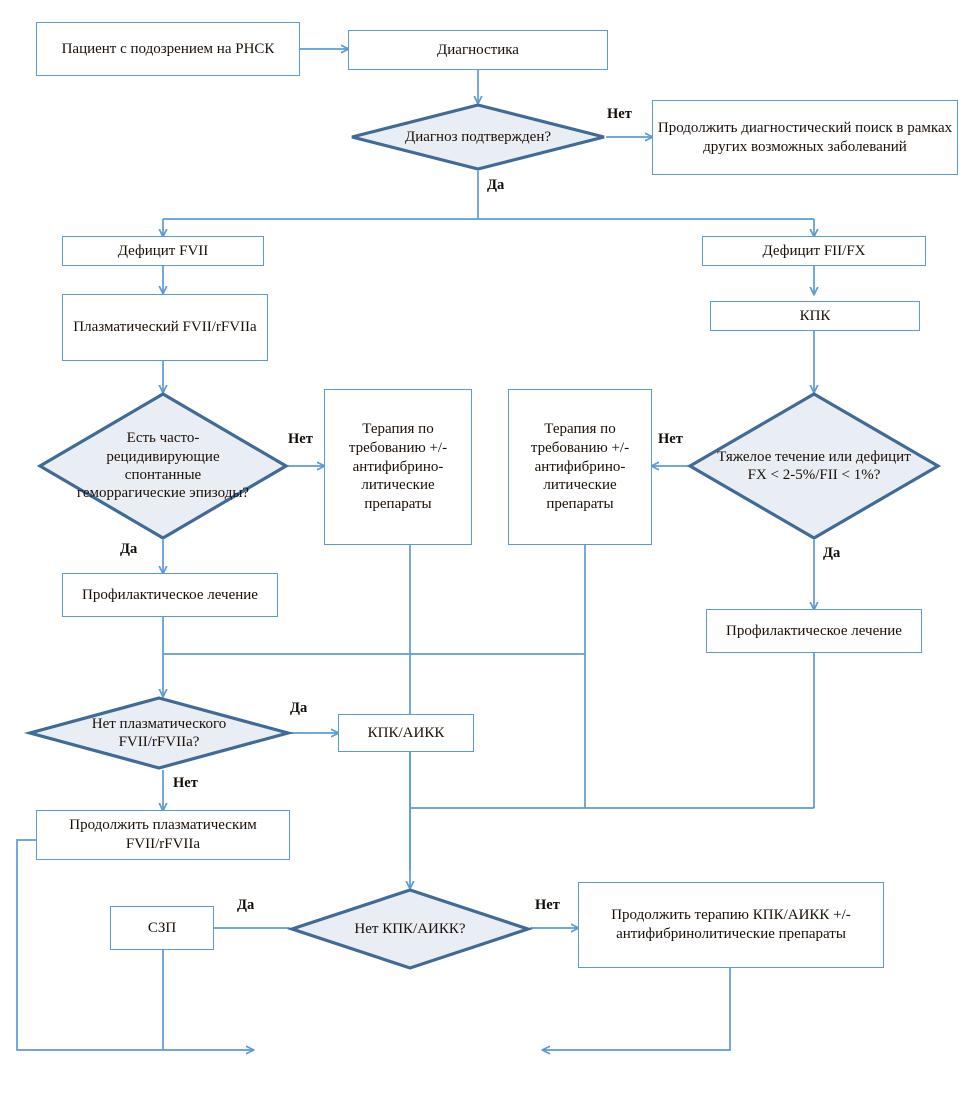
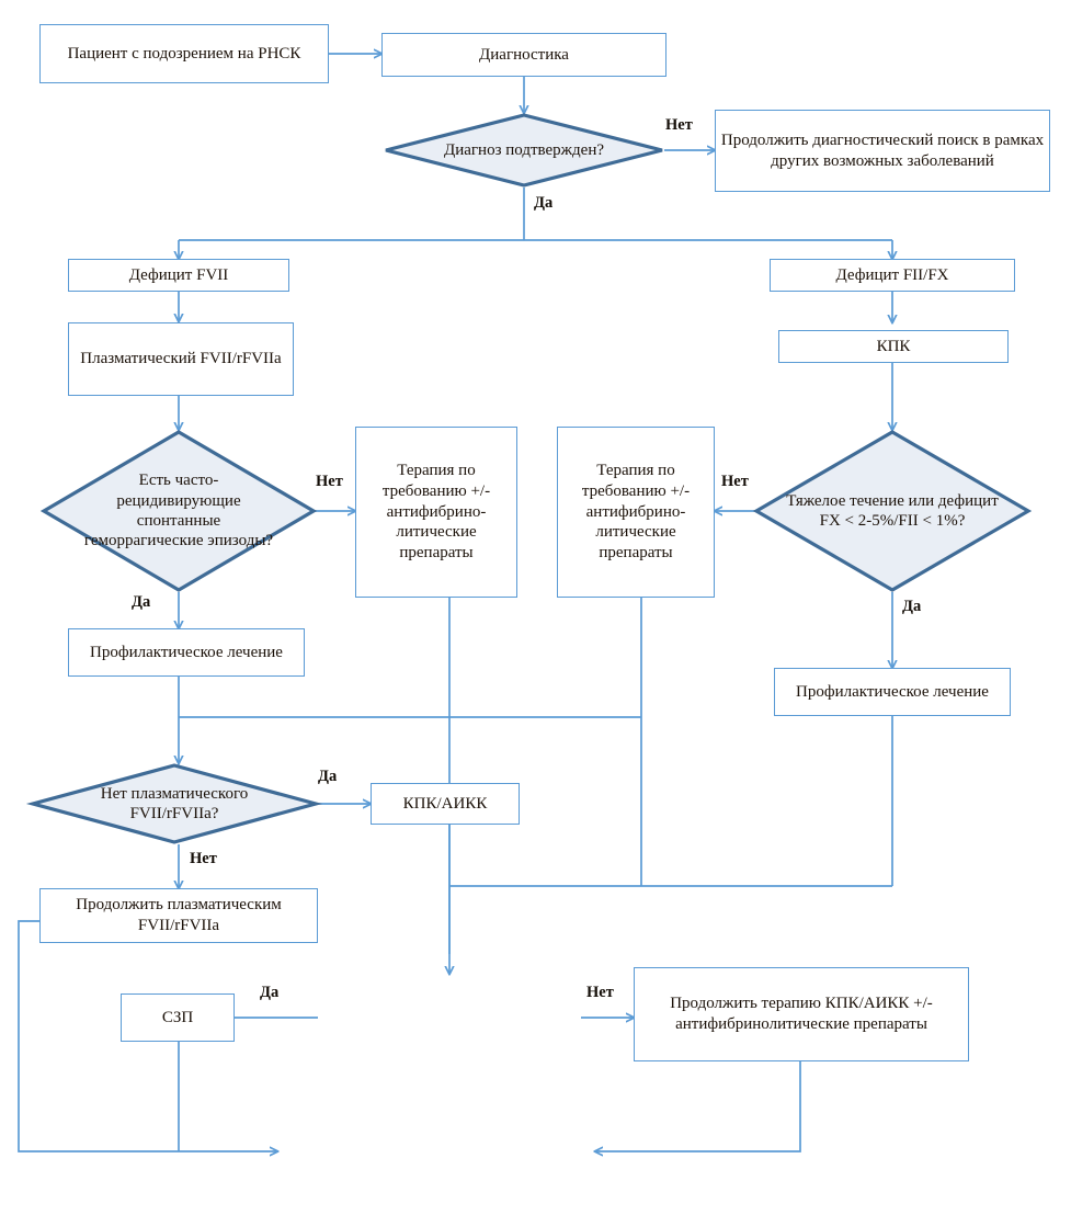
  Пациент с подозрением на РНСК
  Диагностика
  Продолжить диагностический поиск в рамках других возможных заболеваний
  Дефицит FVII
  Дефицит FII/FX
  Плазматический FVII/rFVIIa
  КПК
  Терапия по требованию +/- антифибрино-литические препараты
  Терапия по требованию +/- антифибрино-литические препараты
  Профилактическое лечение
  Профилактическое лечение
  КПК/АИКК
  Продолжить плазматическим FVII/rFVIIa
  СЗП
  Продолжить терапию КПК/АИКК +/- антифибринолитические препараты
  Диагноз подтвержден?
  Есть часто-рецидивирующие спонтанные геморрагические эпизоды?
  Тяжелое течение или дефицит FX < 2-5%/FII < 1%?
  Нет плазматического FVII/rFVIIa?
- Нет КПК/АИКК?
  Нет
  Да
  Нет
  Да
  Нет
  Да
  Да
  Нет
  Да
  Нет
